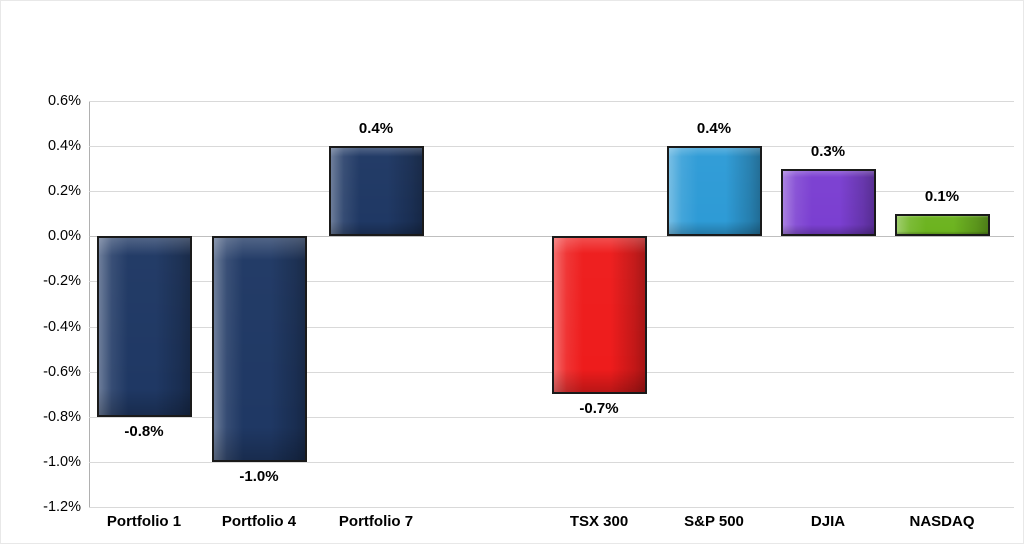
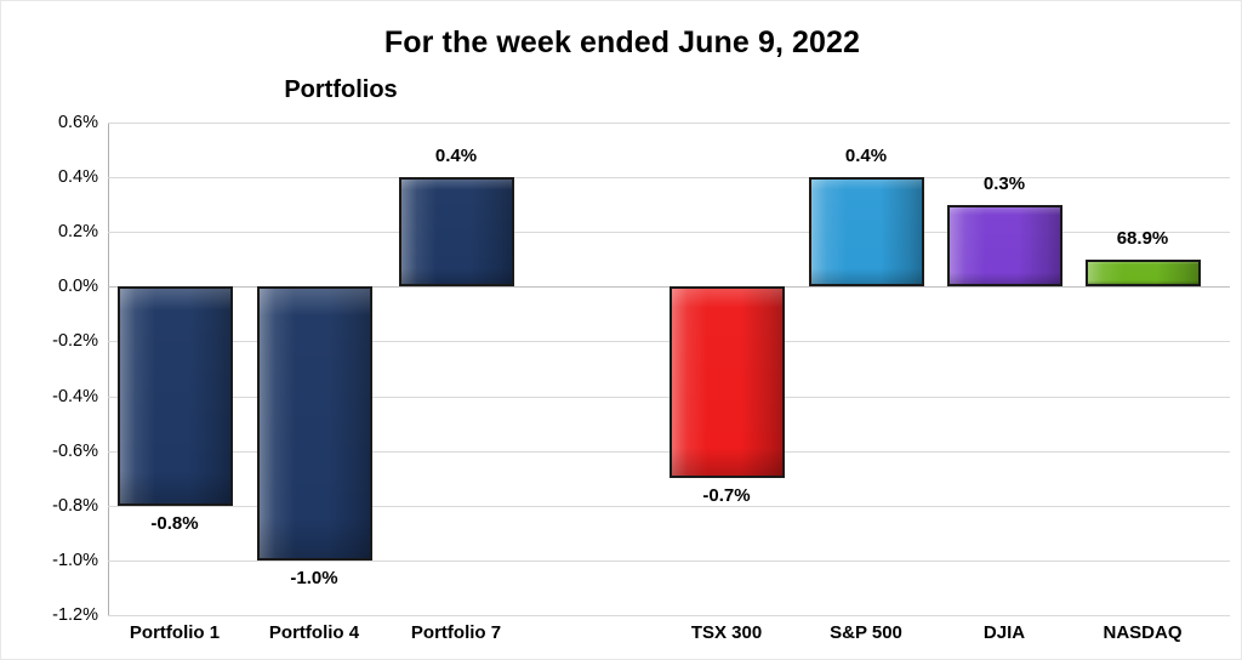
+ For the week ended June 9, 2022
+ Portfolios
  0.6%
  0.4%
  0.2%
  0.0%
  -0.2%
  -0.4%
  -0.6%
  -0.8%
  -1.0%
  -1.2%
  -0.8%
  -1.0%
  0.4%
  -0.7%
  0.4%
  0.3%
- 0.1%
+ 68.9%
  Portfolio 1
  Portfolio 4
  Portfolio 7
  TSX 300
  S&P 500
  DJIA
  NASDAQ
